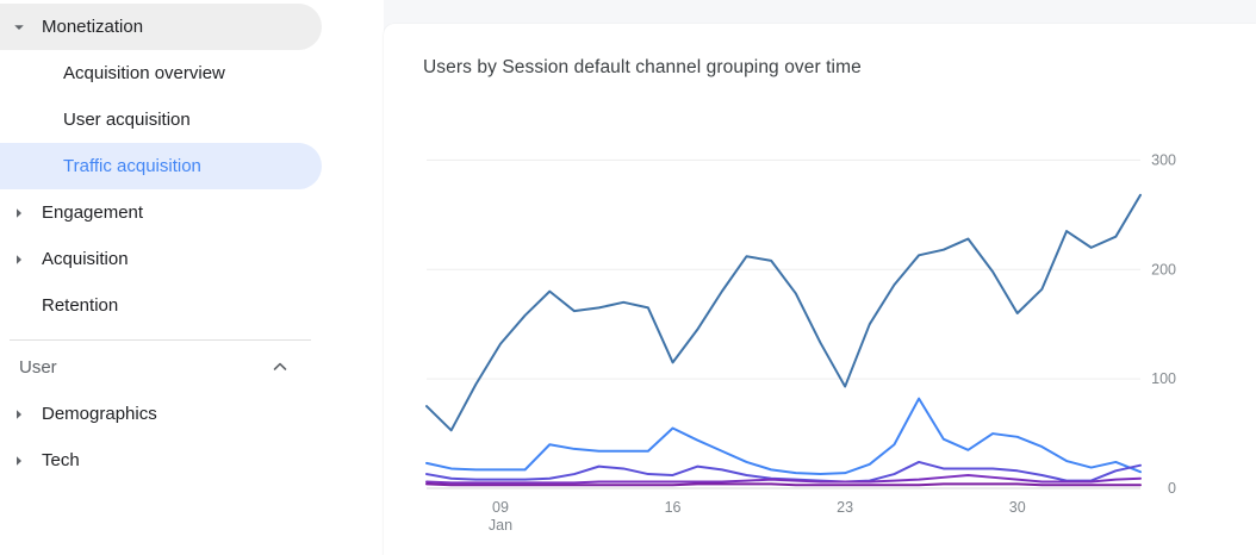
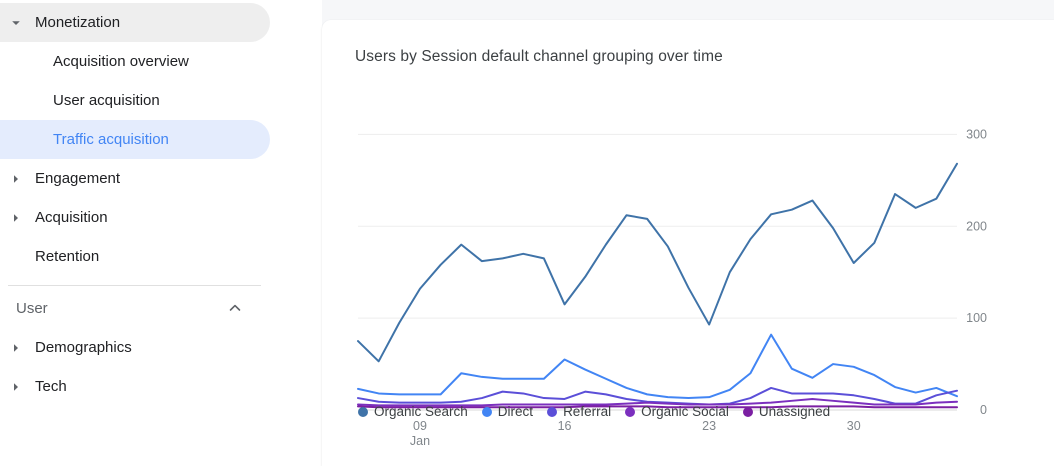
  Monetization
  Acquisition overview
  User acquisition
  Traffic acquisition
  Engagement
  Acquisition
  Retention
  User
  Demographics
  Tech
  Users by Session default channel grouping over time
  0
  100
  200
  300
  09
  Jan
  16
  23
  30
+ Organic Search
+ Direct
+ Referral
+ Organic Social
+ Unassigned
